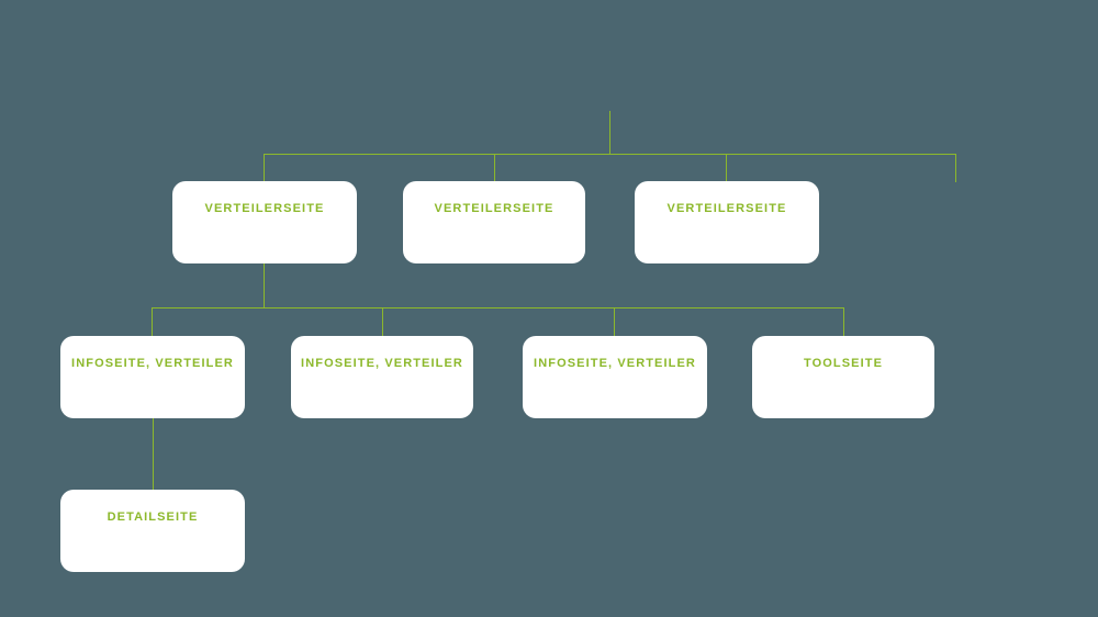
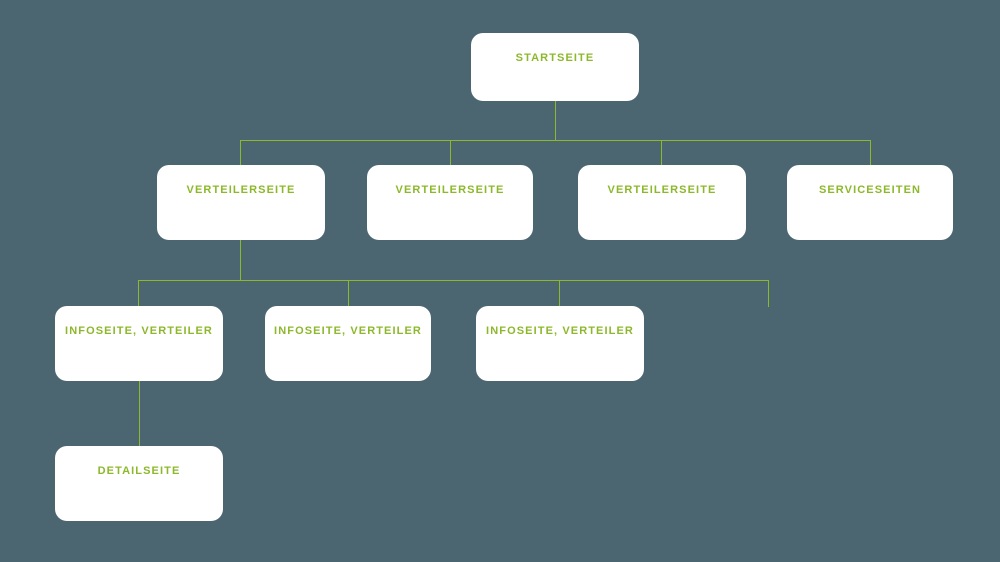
+ STARTSEITE
  VERTEILERSEITE
  VERTEILERSEITE
  VERTEILERSEITE
+ SERVICESEITEN
  INFOSEITE, VERTEILER
  INFOSEITE, VERTEILER
  INFOSEITE, VERTEILER
- TOOLSEITE
  DETAILSEITE
